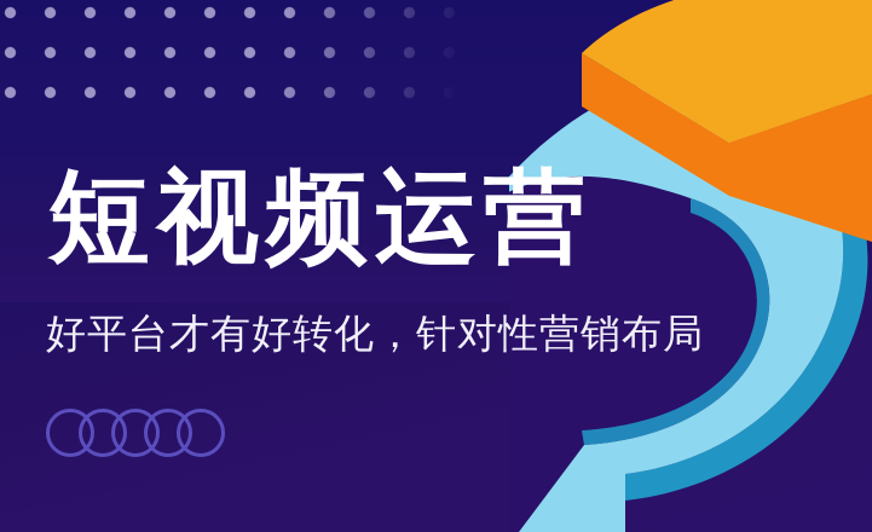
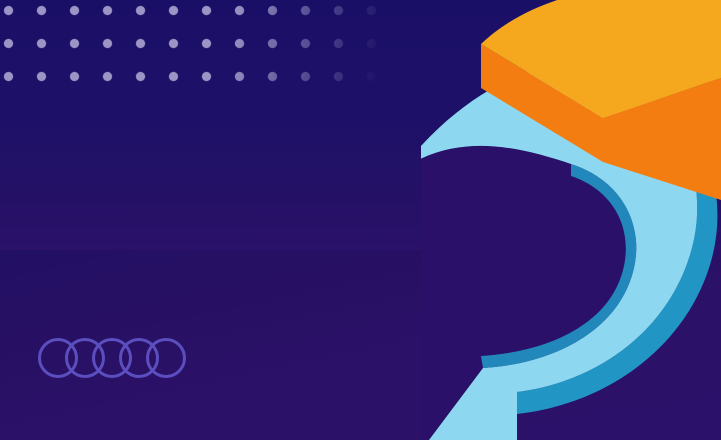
- 短视频运营
- 好平台才有好转化，针对性营销布局
